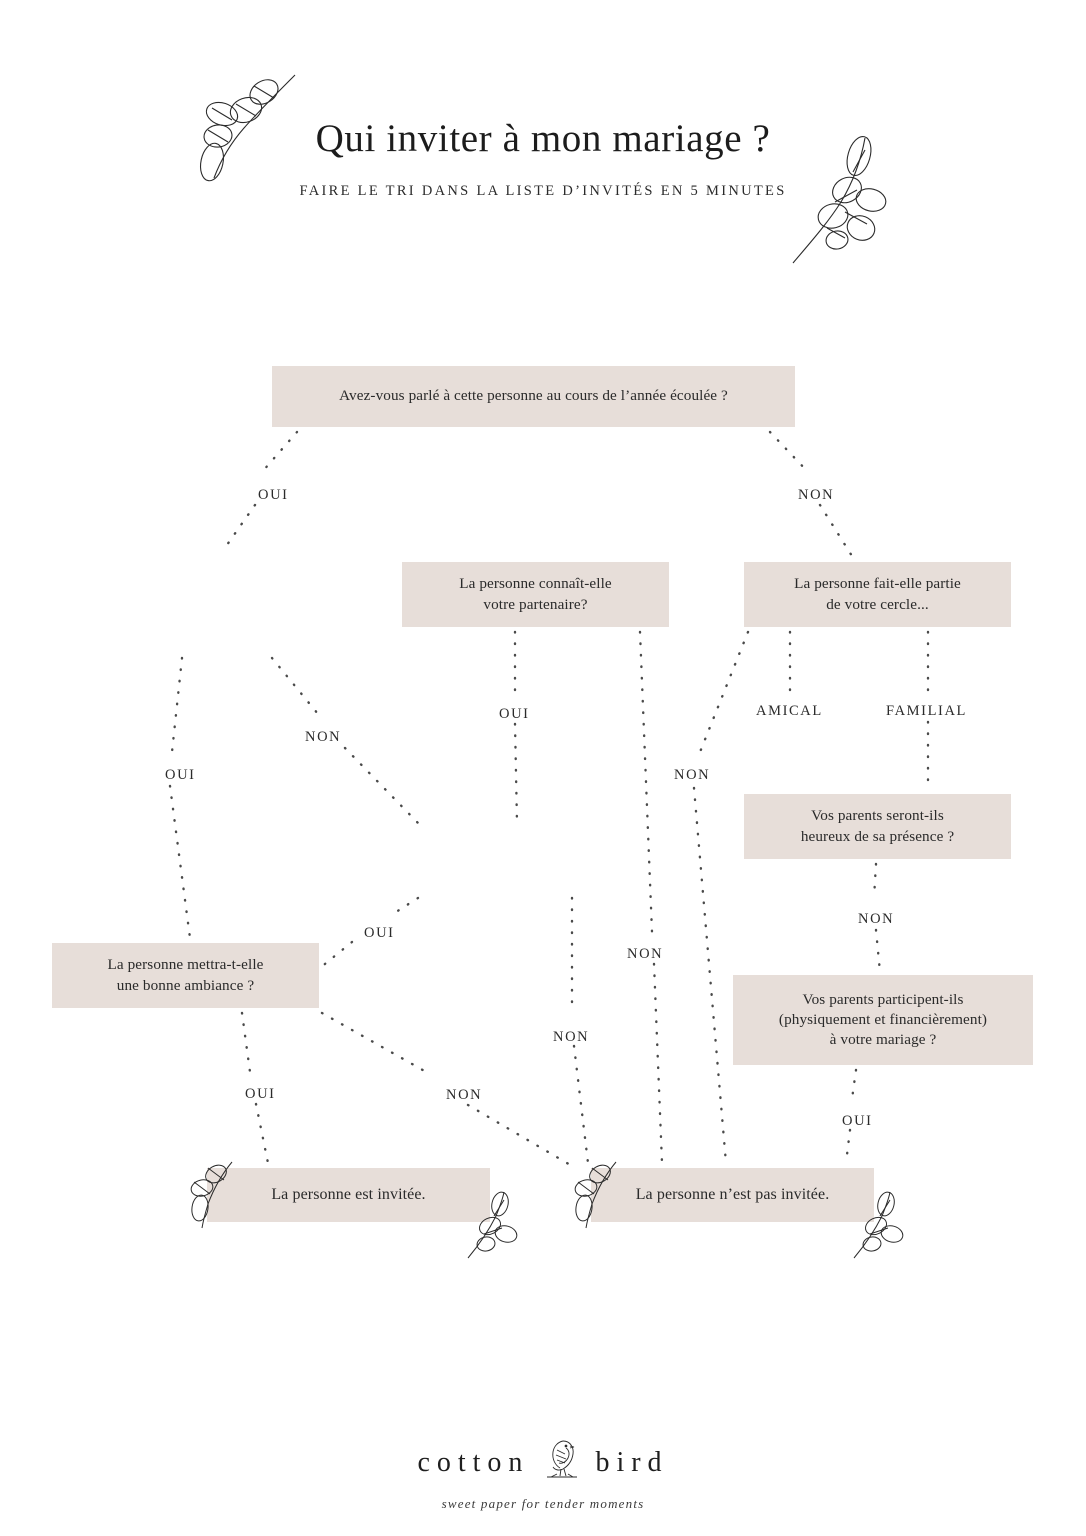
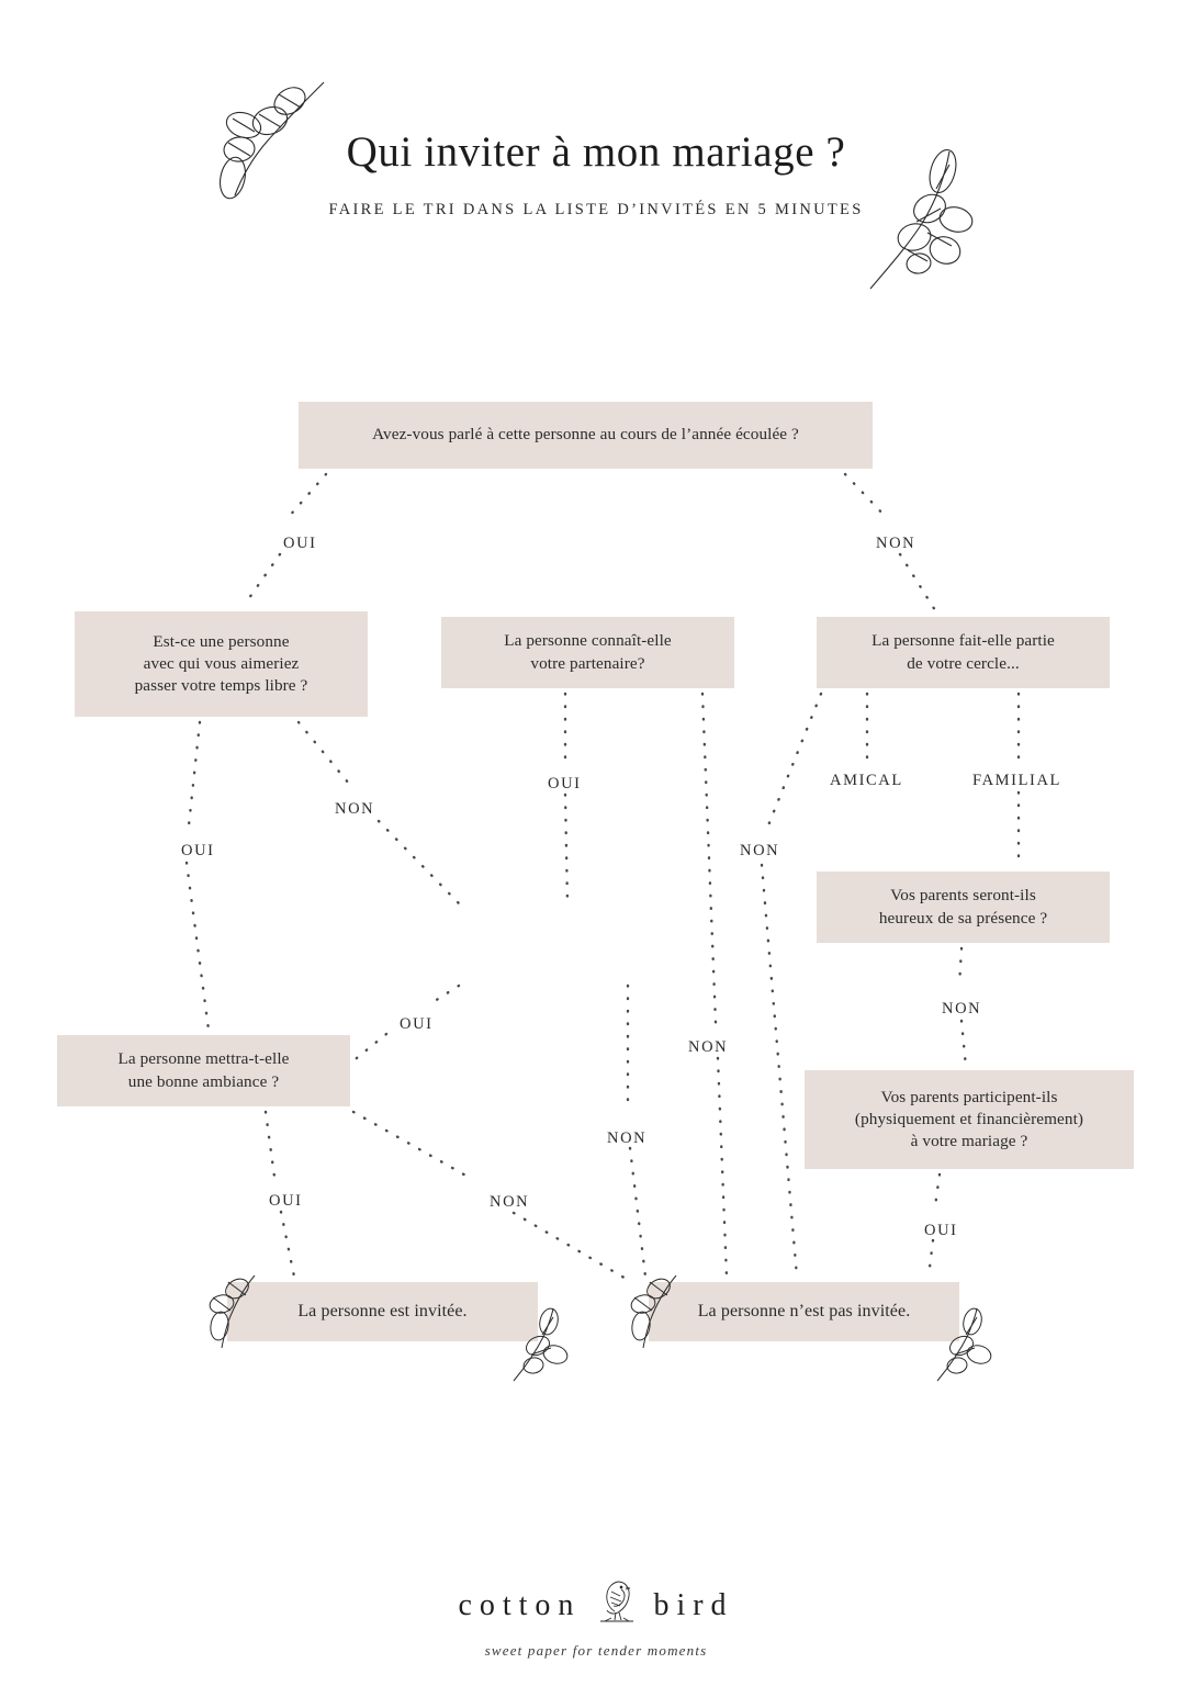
  Qui inviter à mon mariage ?
  FAIRE LE TRI DANS LA LISTE D’INVITÉS EN 5 MINUTES
  Avez-vous parlé à cette personne au cours de l’année écoulée ?
+ Est-ce une personne
+ avec qui vous aimeriez
+ passer votre temps libre ?
  La personne connaît-elle
  votre partenaire?
  La personne fait-elle partie
  de votre cercle...
  Vos parents seront-ils
  heureux de sa présence ?
  La personne mettra-t-elle
  une bonne ambiance ?
  Vos parents participent-ils
  (physiquement et financièrement)
  à votre mariage ?
  La personne est invitée.
  La personne n’est pas invitée.
  OUI
  NON
  OUI
  NON
  OUI
  NON
  AMICAL
  FAMILIAL
  NON
  NON
  OUI
  NON
  OUI
  NON
  OUI
  cotton
  bird
  sweet paper for tender moments
